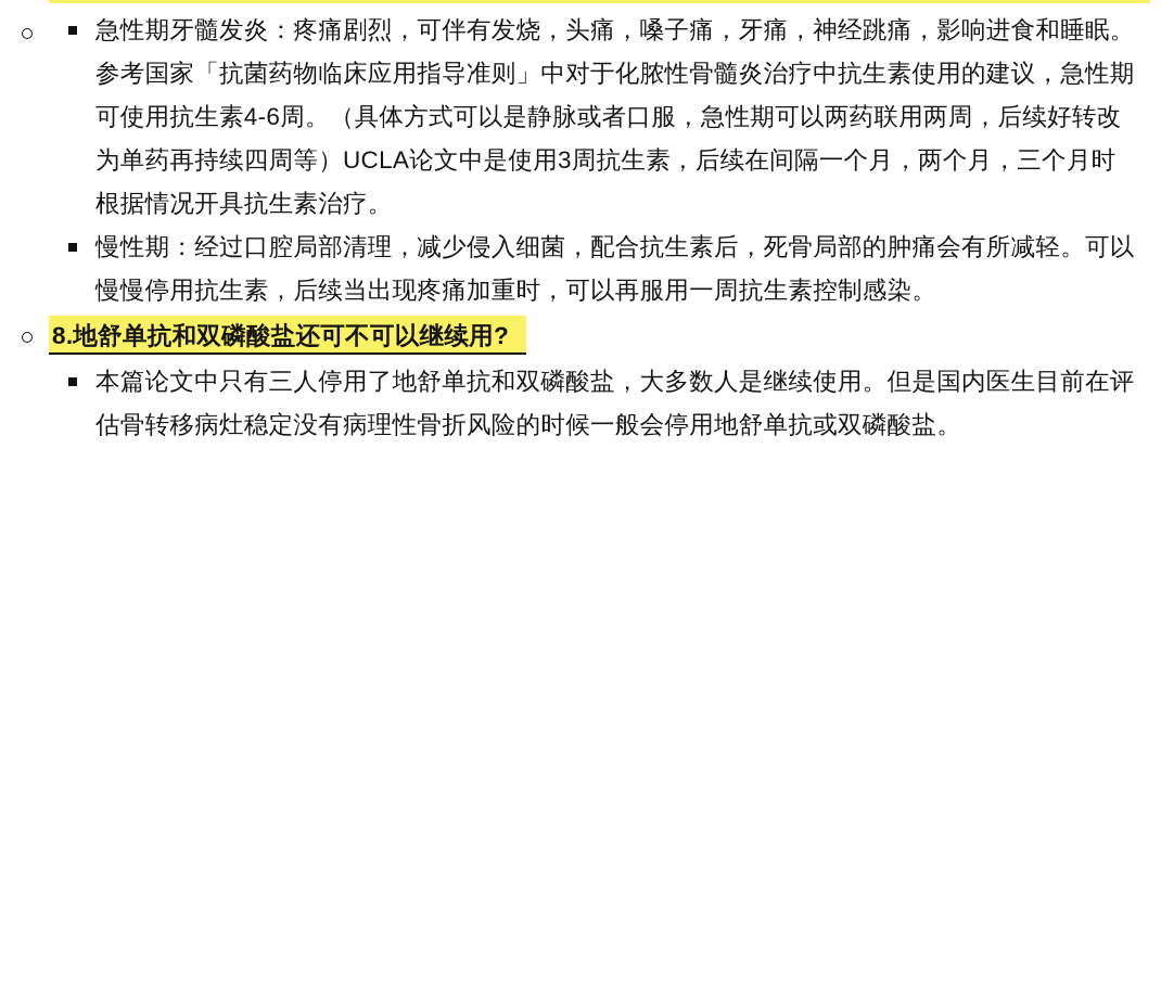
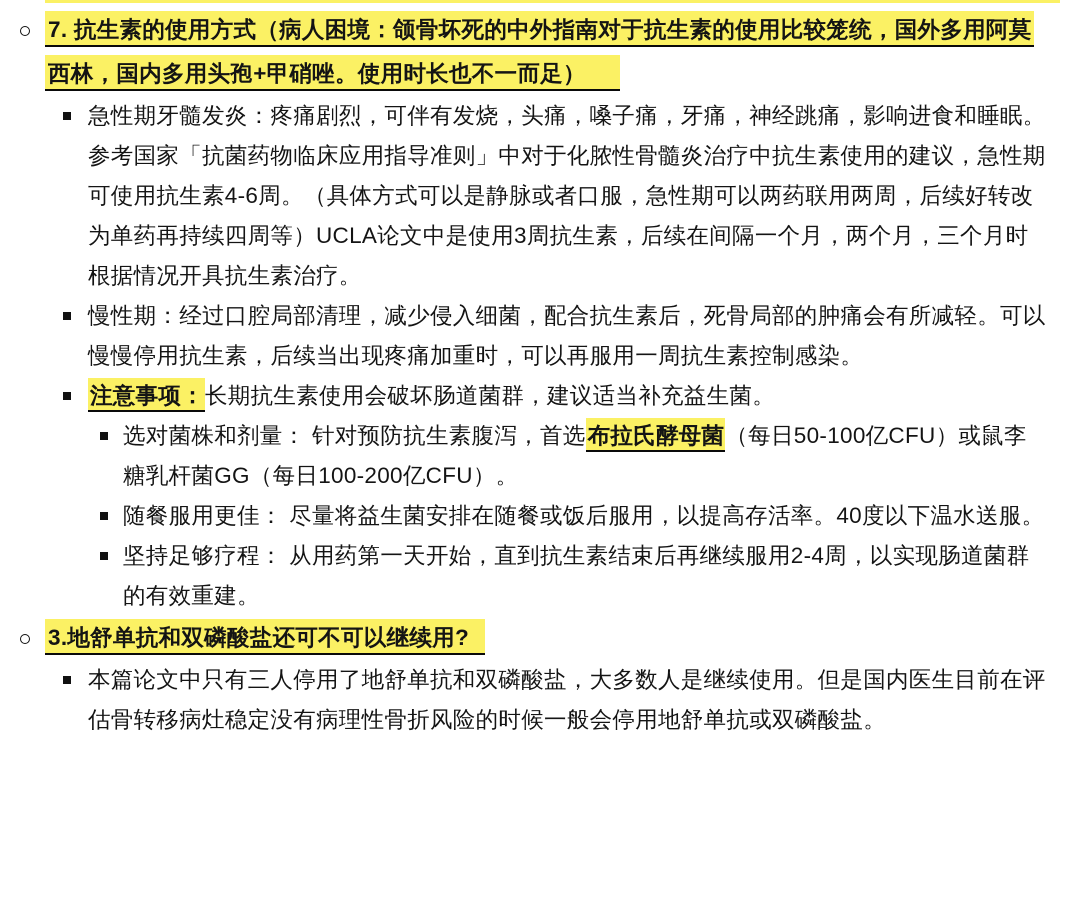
+ 7. 抗生素的使用方式（病人困境：颌骨坏死的中外指南对于抗生素的使用比较笼统，国外多用阿莫
+ 西林，国内多用头孢+甲硝唑。使用时长也不一而足）
  急性期牙髓发炎：疼痛剧烈，可伴有发烧，头痛，嗓子痛，牙痛，神经跳痛，影响进食和睡眠。参考国家「抗菌药物临床应用指导准则」中对于化脓性骨髓炎治疗中抗生素使用的建议，急性期可使用抗生素4-6周。（具体方式可以是静脉或者口服，急性期可以两药联用两周，后续好转改为单药再持续四周等）UCLA论文中是使用3周抗生素，后续在间隔一个月，两个月，三个月时根据情况开具抗生素治疗。
  慢性期：经过口腔局部清理，减少侵入细菌，配合抗生素后，死骨局部的肿痛会有所减轻。可以慢慢停用抗生素，后续当出现疼痛加重时，可以再服用一周抗生素控制感染。
+ 注意事项：长期抗生素使用会破坏肠道菌群，建议适当补充益生菌。
+ 选对菌株和剂量： 针对预防抗生素腹泻，首选布拉氏酵母菌（每日50-100亿CFU）或鼠李糖乳杆菌GG（每日100-200亿CFU）。
+ 随餐服用更佳： 尽量将益生菌安排在随餐或饭后服用，以提高存活率。40度以下温水送服。
+ 坚持足够疗程： 从用药第一天开始，直到抗生素结束后再继续服用2-4周，以实现肠道菌群的有效重建。
- 8.地舒单抗和双磷酸盐还可不可以继续用?
+ 3.地舒单抗和双磷酸盐还可不可以继续用?
  本篇论文中只有三人停用了地舒单抗和双磷酸盐，大多数人是继续使用。但是国内医生目前在评估骨转移病灶稳定没有病理性骨折风险的时候一般会停用地舒单抗或双磷酸盐。
